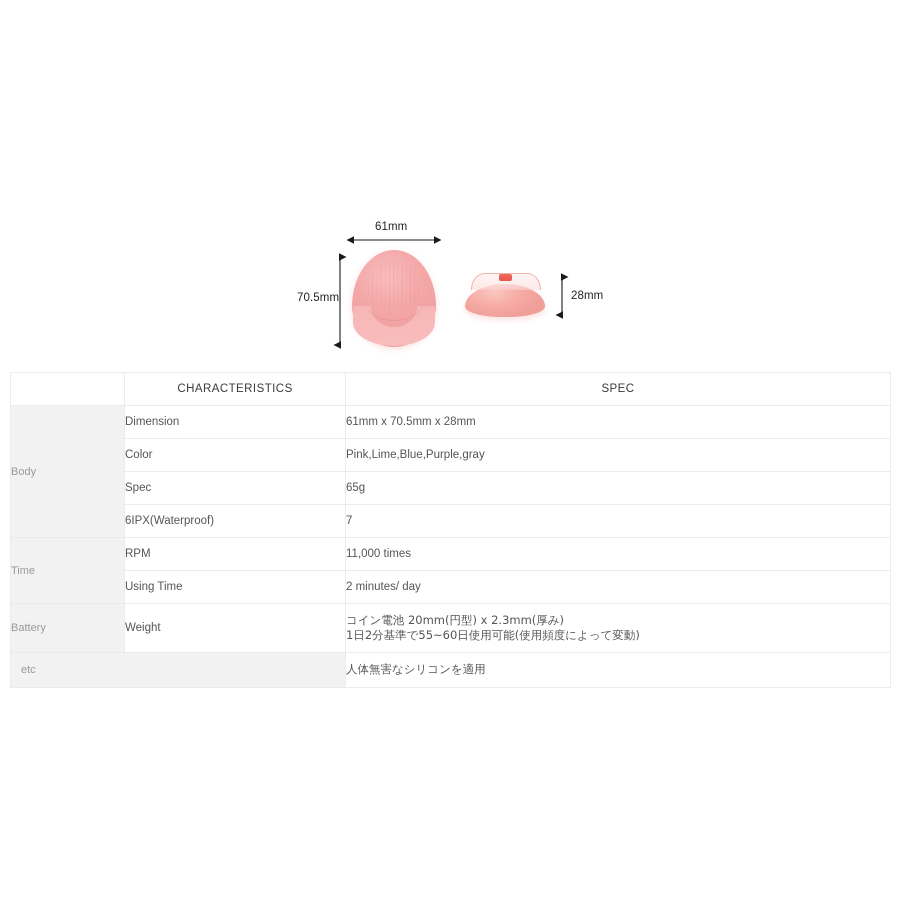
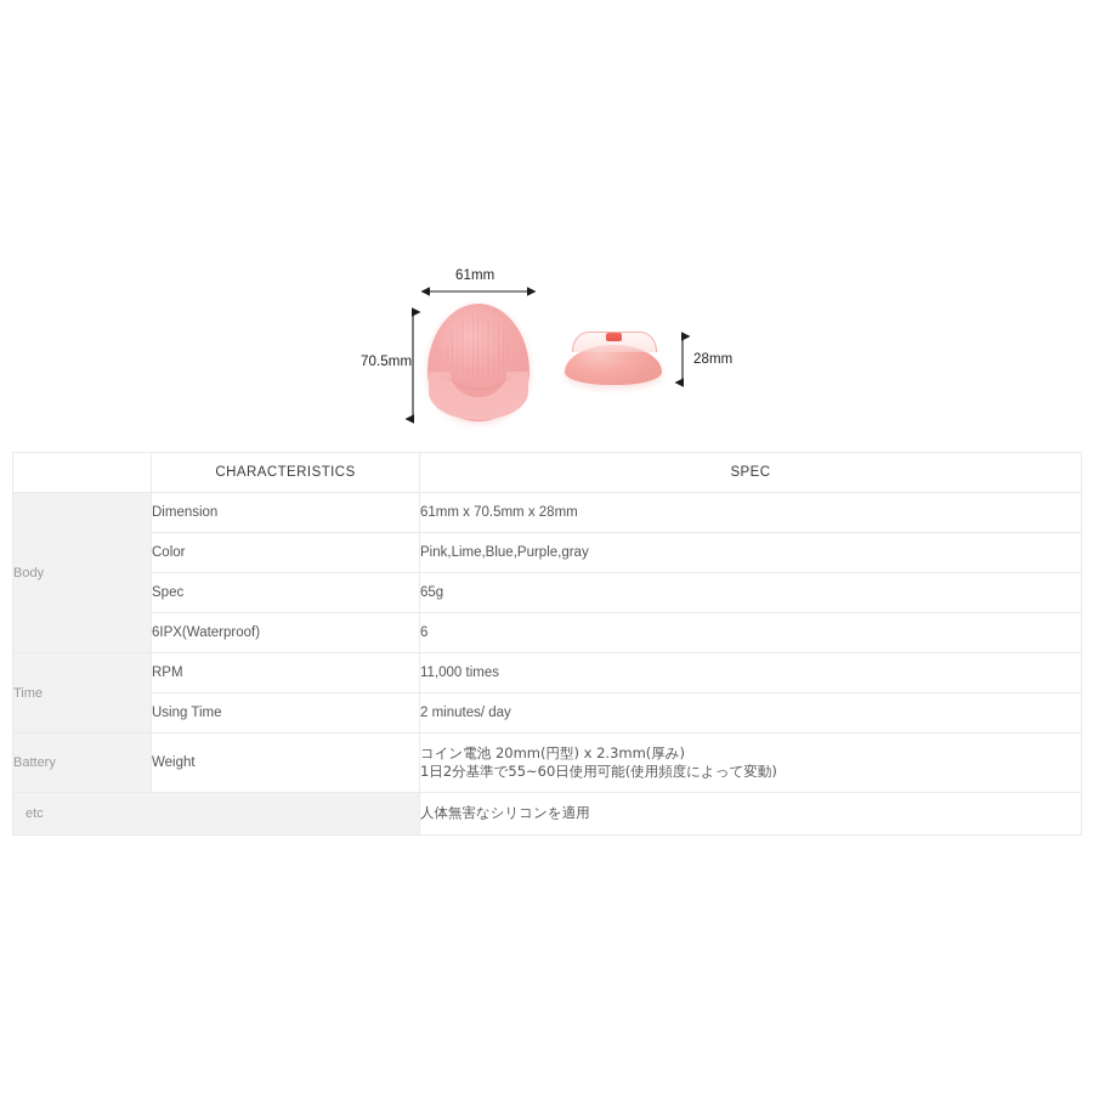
  61mm
  70.5mm
  28mm
  	CHARACTERISTICS	SPEC
  Body	Dimension	61mm x 70.5mm x 28mm
  Color	Pink,Lime,Blue,Purple,gray
  Spec	65g
- 6IPX(Waterproof)	7
+ 6IPX(Waterproof)	6
  Time	RPM	11,000 times
  Using Time	2 minutes/ day
  Battery	Weight	コイン電池 20mm(円型) x 2.3mm(厚み) 1日2分基準で55~60日使用可能(使用頻度によって変動)
  etc	人体無害なシリコンを適用
